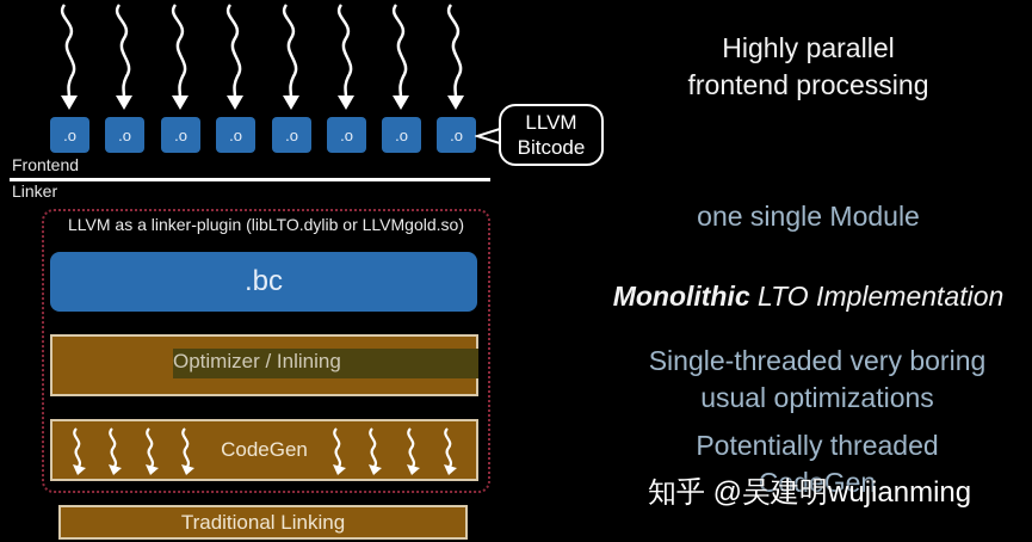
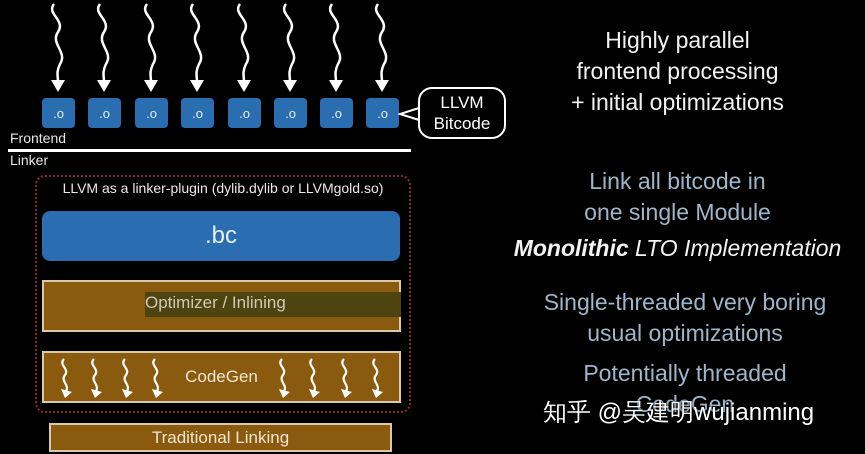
  .o
  .o
  .o
  .o
  .o
  .o
  .o
  .o
  LLVM
  Bitcode
  Frontend
  Linker
- LLVM as a linker-plugin (libLTO.dylib or LLVMgold.so)
+ LLVM as a linker-plugin (dylib.dylib or LLVMgold.so)
  .bc
  Optimizer / Inlining
  CodeGen
  Traditional Linking
  Highly parallel
  frontend processing
+ + initial optimizations
+ Link all bitcode in
  one single Module
  Monolithic LTO Implementation
  Single-threaded very boring
  usual optimizations
  Potentially threaded
  CodeGen
  知乎 @吴建明wujianming
